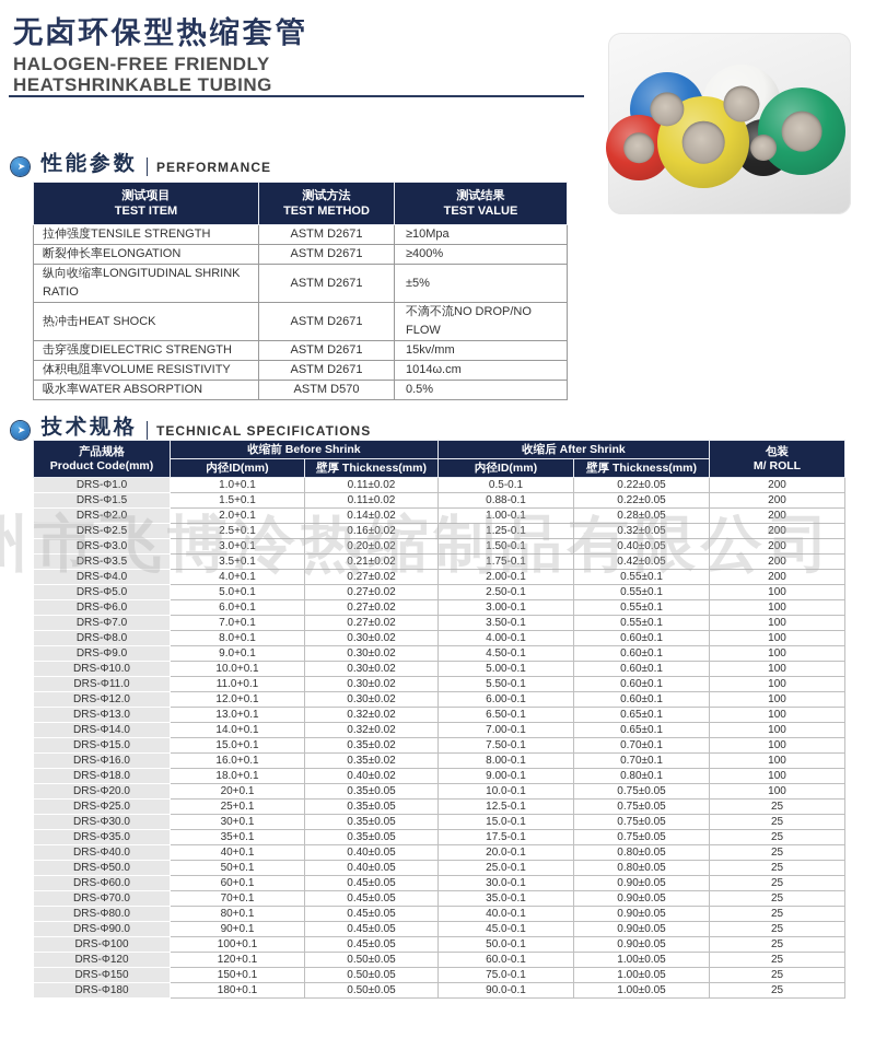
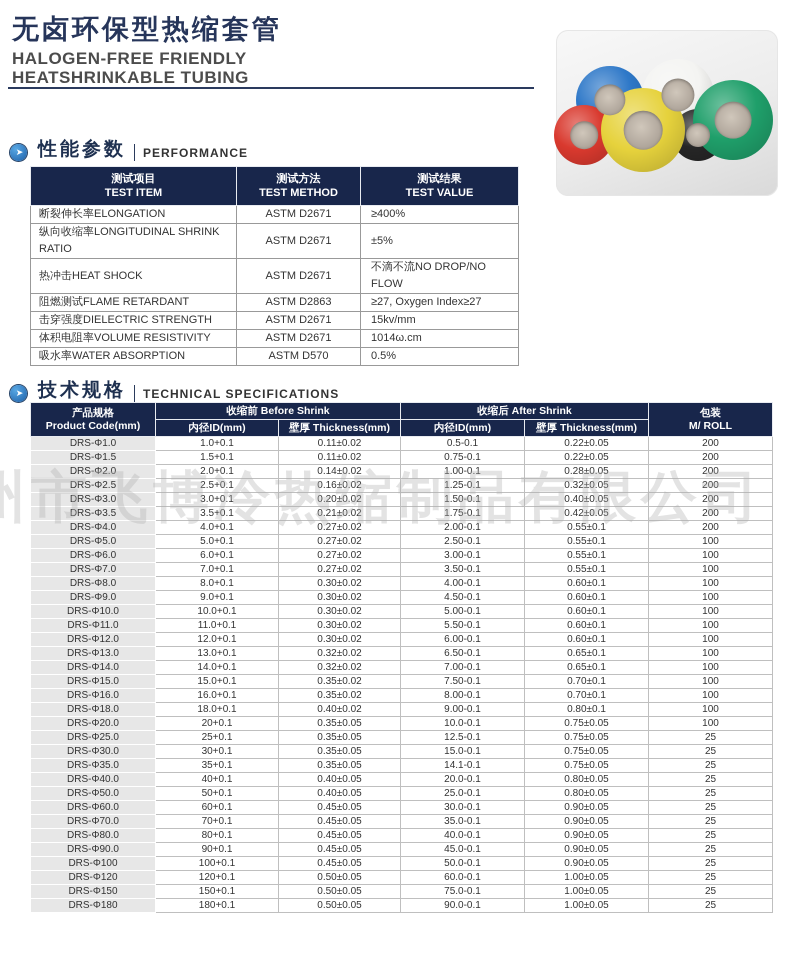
  无卤环保型热缩套管
  HALOGEN-FREE FRIENDLY
  HEATSHRINKABLE TUBING
  ➤
  性能参数
  PERFORMANCE
  测试项目 TEST ITEM	测试方法 TEST METHOD	测试结果 TEST VALUE
- 拉伸强度TENSILE STRENGTH	ASTM D2671	≥10Mpa
  断裂伸长率ELONGATION	ASTM D2671	≥400%
  纵向收缩率LONGITUDINAL SHRINK RATIO	ASTM D2671	±5%
  热冲击HEAT SHOCK	ASTM D2671	不滴不流NO DROP/NO FLOW
+ 阻燃测试FLAME RETARDANT	ASTM D2863	≥27, Oxygen Index≥27
  击穿强度DIELECTRIC STRENGTH	ASTM D2671	15kv/mm
  体积电阻率VOLUME RESISTIVITY	ASTM D2671	1014ω.cm
  吸水率WATER ABSORPTION	ASTM D570	0.5%
  ➤
  技术规格
  TECHNICAL SPECIFICATIONS
  产品规格 Product Code(mm)	收缩前 Before Shrink	收缩后 After Shrink	包装 M/ ROLL
  内径ID(mm)	壁厚 Thickness(mm)	内径ID(mm)	壁厚 Thickness(mm)
  DRS-Φ1.0	1.0+0.1	0.11±0.02	0.5-0.1	0.22±0.05	200
- DRS-Φ1.5	1.5+0.1	0.11±0.02	0.88-0.1	0.22±0.05	200
+ DRS-Φ1.5	1.5+0.1	0.11±0.02	0.75-0.1	0.22±0.05	200
  DRS-Φ2.0	2.0+0.1	0.14±0.02	1.00-0.1	0.28±0.05	200
  DRS-Φ2.5	2.5+0.1	0.16±0.02	1.25-0.1	0.32±0.05	200
  DRS-Φ3.0	3.0+0.1	0.20±0.02	1.50-0.1	0.40±0.05	200
  DRS-Φ3.5	3.5+0.1	0.21±0.02	1.75-0.1	0.42±0.05	200
  DRS-Φ4.0	4.0+0.1	0.27±0.02	2.00-0.1	0.55±0.1	200
  DRS-Φ5.0	5.0+0.1	0.27±0.02	2.50-0.1	0.55±0.1	100
  DRS-Φ6.0	6.0+0.1	0.27±0.02	3.00-0.1	0.55±0.1	100
  DRS-Φ7.0	7.0+0.1	0.27±0.02	3.50-0.1	0.55±0.1	100
  DRS-Φ8.0	8.0+0.1	0.30±0.02	4.00-0.1	0.60±0.1	100
  DRS-Φ9.0	9.0+0.1	0.30±0.02	4.50-0.1	0.60±0.1	100
  DRS-Φ10.0	10.0+0.1	0.30±0.02	5.00-0.1	0.60±0.1	100
  DRS-Φ11.0	11.0+0.1	0.30±0.02	5.50-0.1	0.60±0.1	100
  DRS-Φ12.0	12.0+0.1	0.30±0.02	6.00-0.1	0.60±0.1	100
  DRS-Φ13.0	13.0+0.1	0.32±0.02	6.50-0.1	0.65±0.1	100
  DRS-Φ14.0	14.0+0.1	0.32±0.02	7.00-0.1	0.65±0.1	100
  DRS-Φ15.0	15.0+0.1	0.35±0.02	7.50-0.1	0.70±0.1	100
  DRS-Φ16.0	16.0+0.1	0.35±0.02	8.00-0.1	0.70±0.1	100
  DRS-Φ18.0	18.0+0.1	0.40±0.02	9.00-0.1	0.80±0.1	100
  DRS-Φ20.0	20+0.1	0.35±0.05	10.0-0.1	0.75±0.05	100
  DRS-Φ25.0	25+0.1	0.35±0.05	12.5-0.1	0.75±0.05	25
  DRS-Φ30.0	30+0.1	0.35±0.05	15.0-0.1	0.75±0.05	25
- DRS-Φ35.0	35+0.1	0.35±0.05	17.5-0.1	0.75±0.05	25
+ DRS-Φ35.0	35+0.1	0.35±0.05	14.1-0.1	0.75±0.05	25
  DRS-Φ40.0	40+0.1	0.40±0.05	20.0-0.1	0.80±0.05	25
  DRS-Φ50.0	50+0.1	0.40±0.05	25.0-0.1	0.80±0.05	25
  DRS-Φ60.0	60+0.1	0.45±0.05	30.0-0.1	0.90±0.05	25
  DRS-Φ70.0	70+0.1	0.45±0.05	35.0-0.1	0.90±0.05	25
  DRS-Φ80.0	80+0.1	0.45±0.05	40.0-0.1	0.90±0.05	25
  DRS-Φ90.0	90+0.1	0.45±0.05	45.0-0.1	0.90±0.05	25
  DRS-Φ100	100+0.1	0.45±0.05	50.0-0.1	0.90±0.05	25
  DRS-Φ120	120+0.1	0.50±0.05	60.0-0.1	1.00±0.05	25
  DRS-Φ150	150+0.1	0.50±0.05	75.0-0.1	1.00±0.05	25
  DRS-Φ180	180+0.1	0.50±0.05	90.0-0.1	1.00±0.05	25
  州市飞博冷热缩制品有限公司
